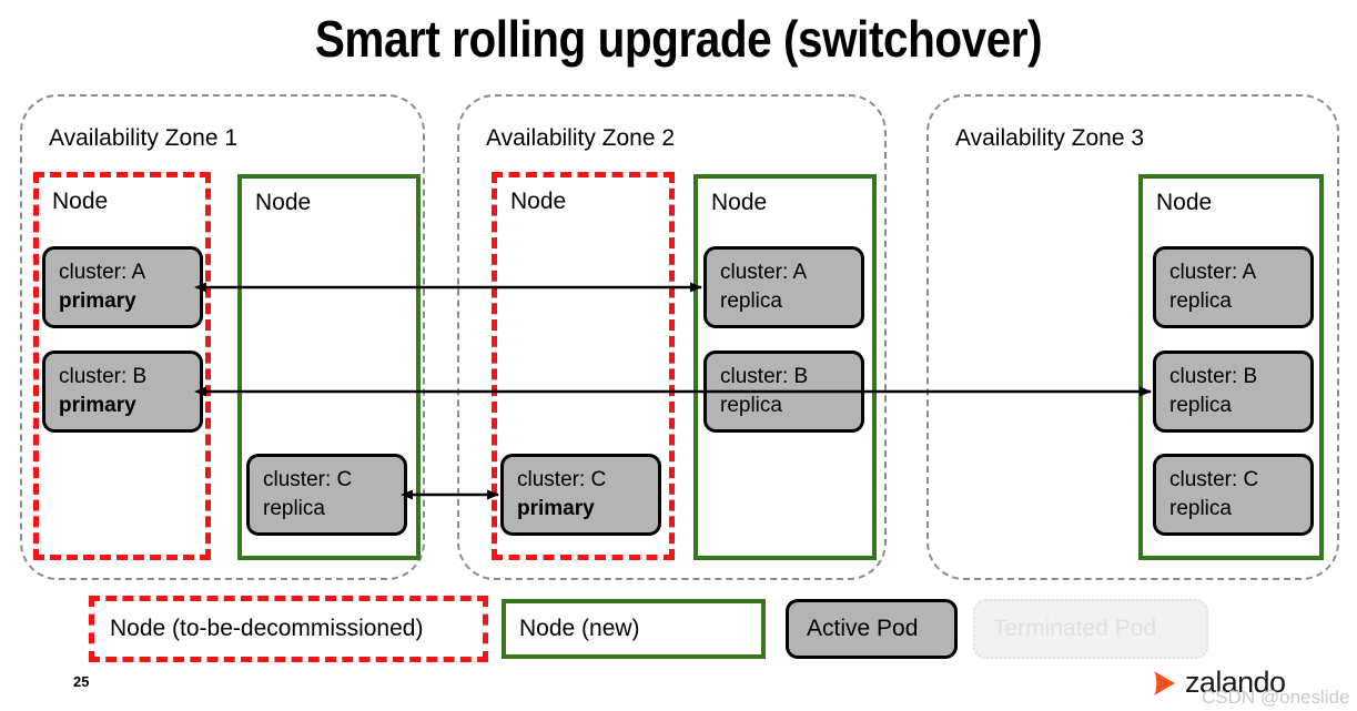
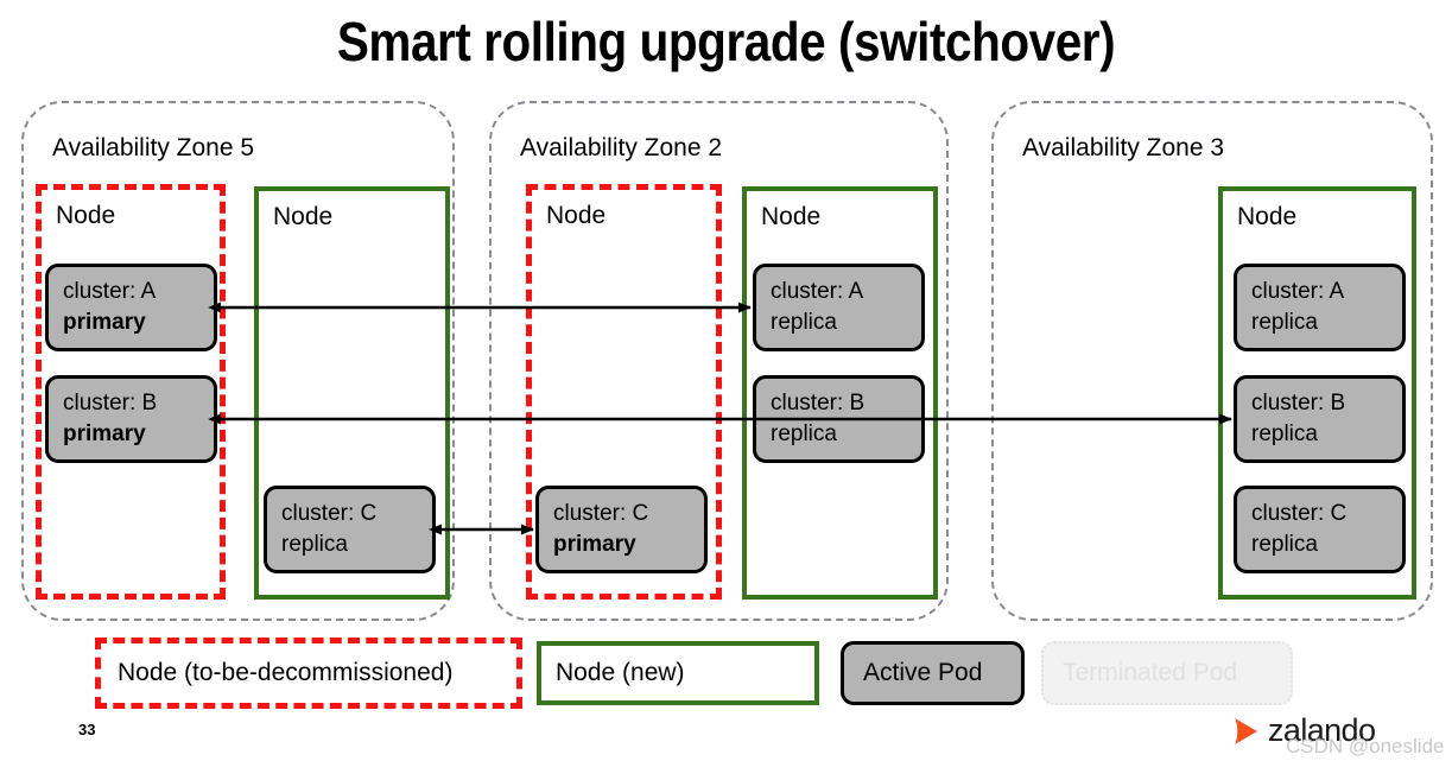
  Smart rolling upgrade (switchover)
- Availability Zone 1
+ Availability Zone 5
  Availability Zone 2
  Availability Zone 3
  Node
  Node
  Node
  Node
  Node
  cluster: A
  primary
  cluster: B
  primary
  cluster: C
  replica
  cluster: C
  primary
  cluster: A
  replica
  cluster: B
  replica
  cluster: A
  replica
  cluster: B
  replica
  cluster: C
  replica
  Node (to-be-decommissioned)
  Node (new)
  Active Pod
- 25
+ 33
  zalando
  CSDN @oneslide
